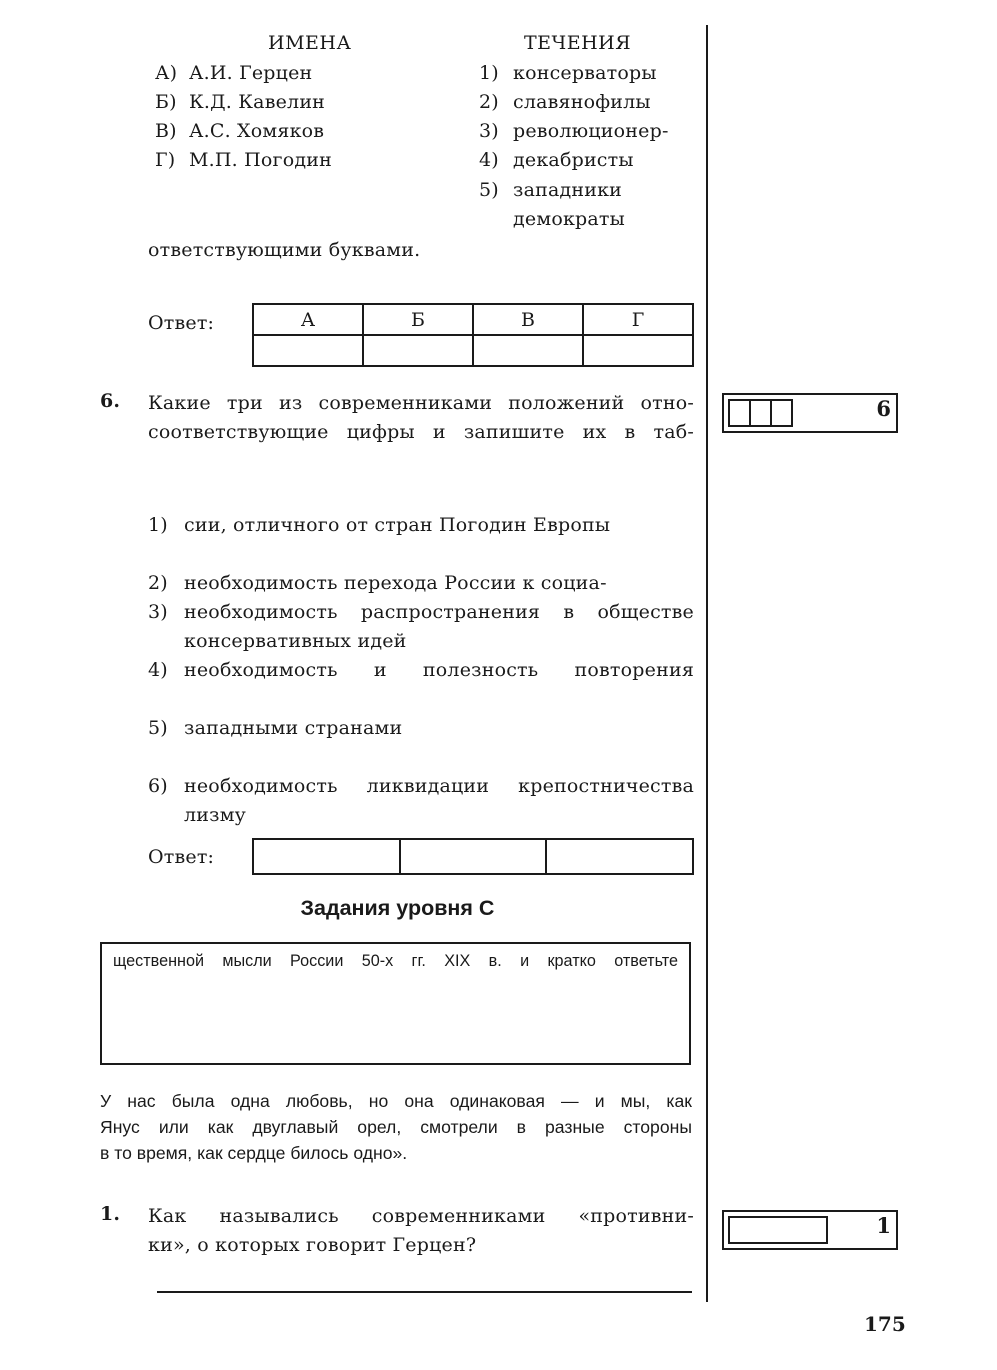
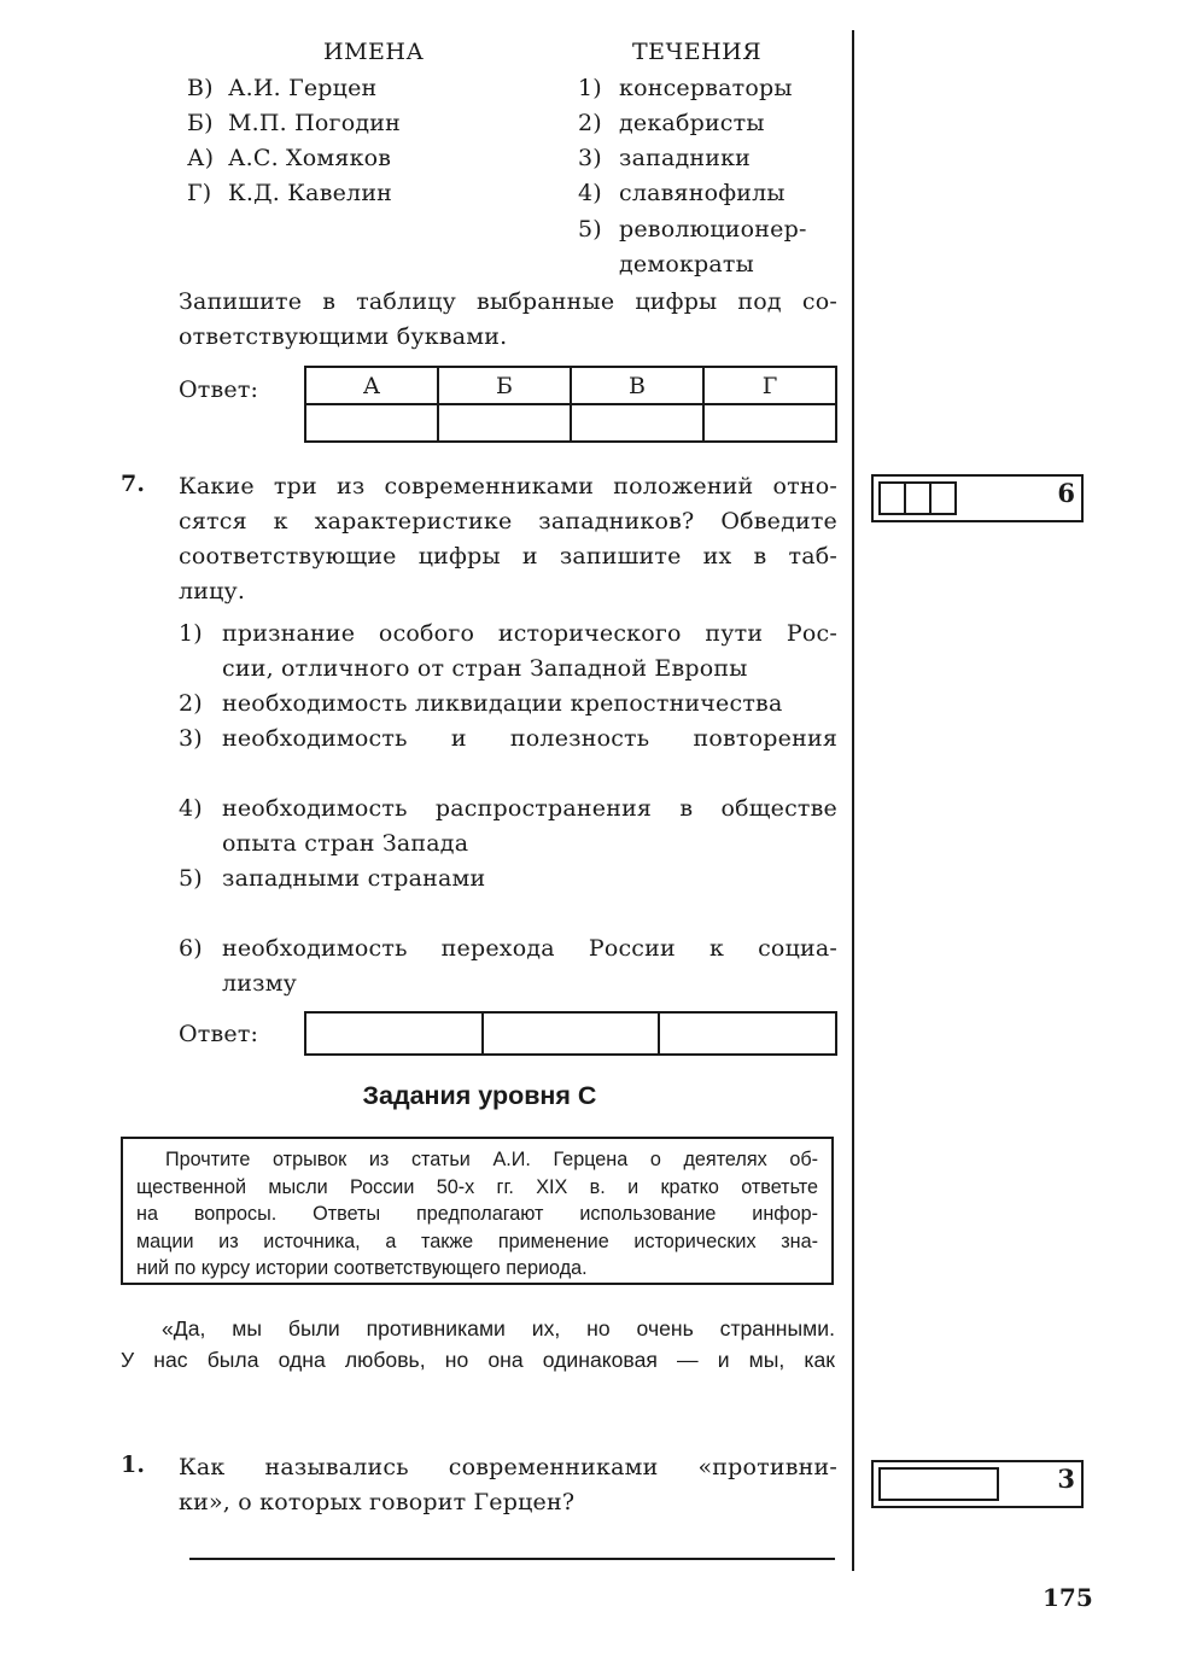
  ИМЕНА
  ТЕЧЕНИЯ
- А) А.И. Герцен
+ В) А.И. Герцен
- Б) К.Д. Кавелин
+ Б) М.П. Погодин
- В) А.С. Хомяков
+ А) А.С. Хомяков
- Г) М.П. Погодин
+ Г) К.Д. Кавелин
  1) консерваторы
- 2) славянофилы
+ 2) декабристы
- 3) революционер-
+ 3) западники
- 4) декабристы
+ 4) славянофилы
- 5) западники
+ 5) революционер-
  демократы
+ Запишите в таблицу выбранные цифры под со-
  ответствующими буквами.
  Ответ:
  А	Б	В	Г
- 6.
+ 7.
  Какие три из современниками положений отно-
+ сятся к характеристике западников? Обведите
  соответствующие цифры и запишите их в таб-
+ лицу.
  1)
+ признание особого исторического пути Рос-
- сии, отличного от стран Погодин Европы
+ сии, отличного от стран Западной Европы
  2)
- необходимость перехода России к социа-
+ необходимость ликвидации крепостничества
  3)
- необходимость распространения в обществе
+ необходимость и полезность повторения
- консервативных идей
  4)
- необходимость и полезность повторения
+ необходимость распространения в обществе
+ опыта стран Запада
  5)
  западными странами
  6)
- необходимость ликвидации крепостничества
+ необходимость перехода России к социа-
  лизму
  Ответ:
  Задания уровня С
+ Прочтите отрывок из статьи А.И. Герцена о деятелях об-
  щественной мысли России 50-х гг. XIX в. и кратко ответьте
+ на вопросы. Ответы предполагают использование инфор-
+ мации из источника, а также применение исторических зна-
+ ний по курсу истории соответствующего периода.
+ «Да, мы были противниками их, но очень странными.
  У нас была одна любовь, но она одинаковая — и мы, как
- Янус или как двуглавый орел, смотрели в разные стороны
- в то время, как сердце билось одно».
  1.
  Как назывались современниками «противни-
  ки», о которых говорит Герцен?
  6
- 1
+ 3
  175
